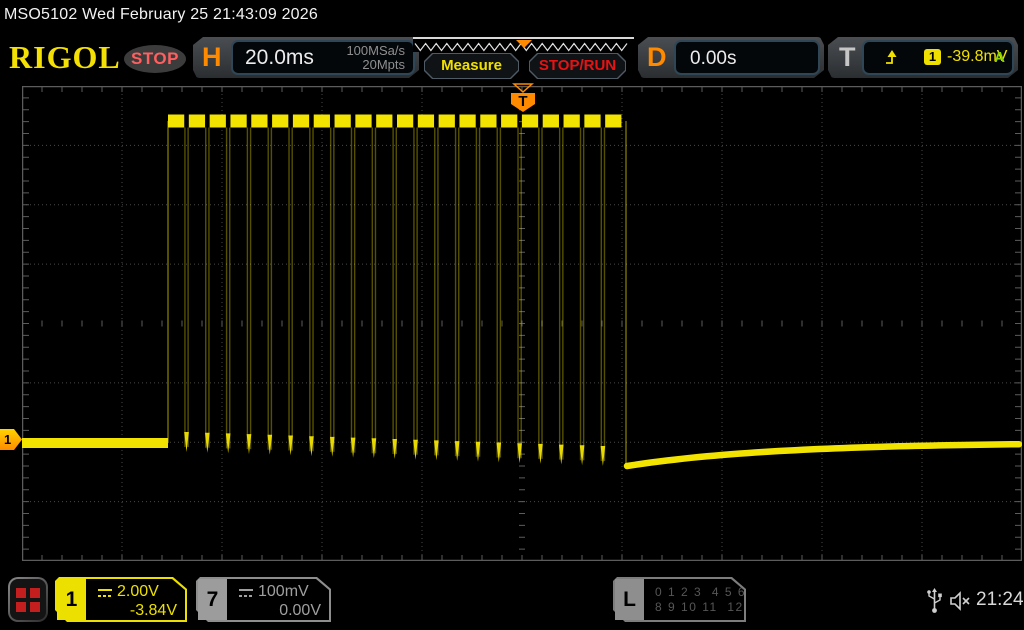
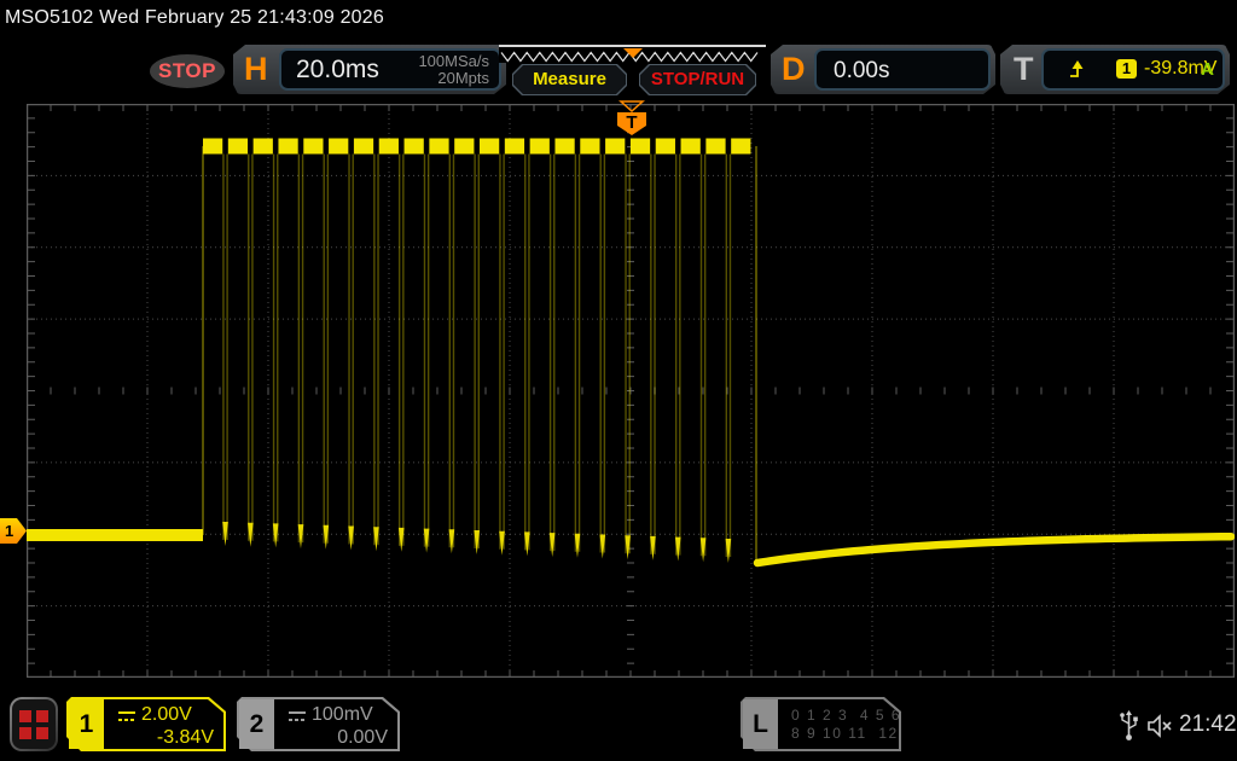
  MSO5102 Wed February 25 21:43:09 2026
- RIGOL
  STOP
  H
  20.0ms
  100MSa/s
  20Mpts
  Measure
  STOP/RUN
  D
  0.00s
  T
  1
  -39.8mV
  A
  T
  1
  2.00V
  -3.84V
  1
  100mV
  0.00V
- 7
+ 2
  0 1 2 3 4 5 6
  L
- 21:24
+ 21:42
